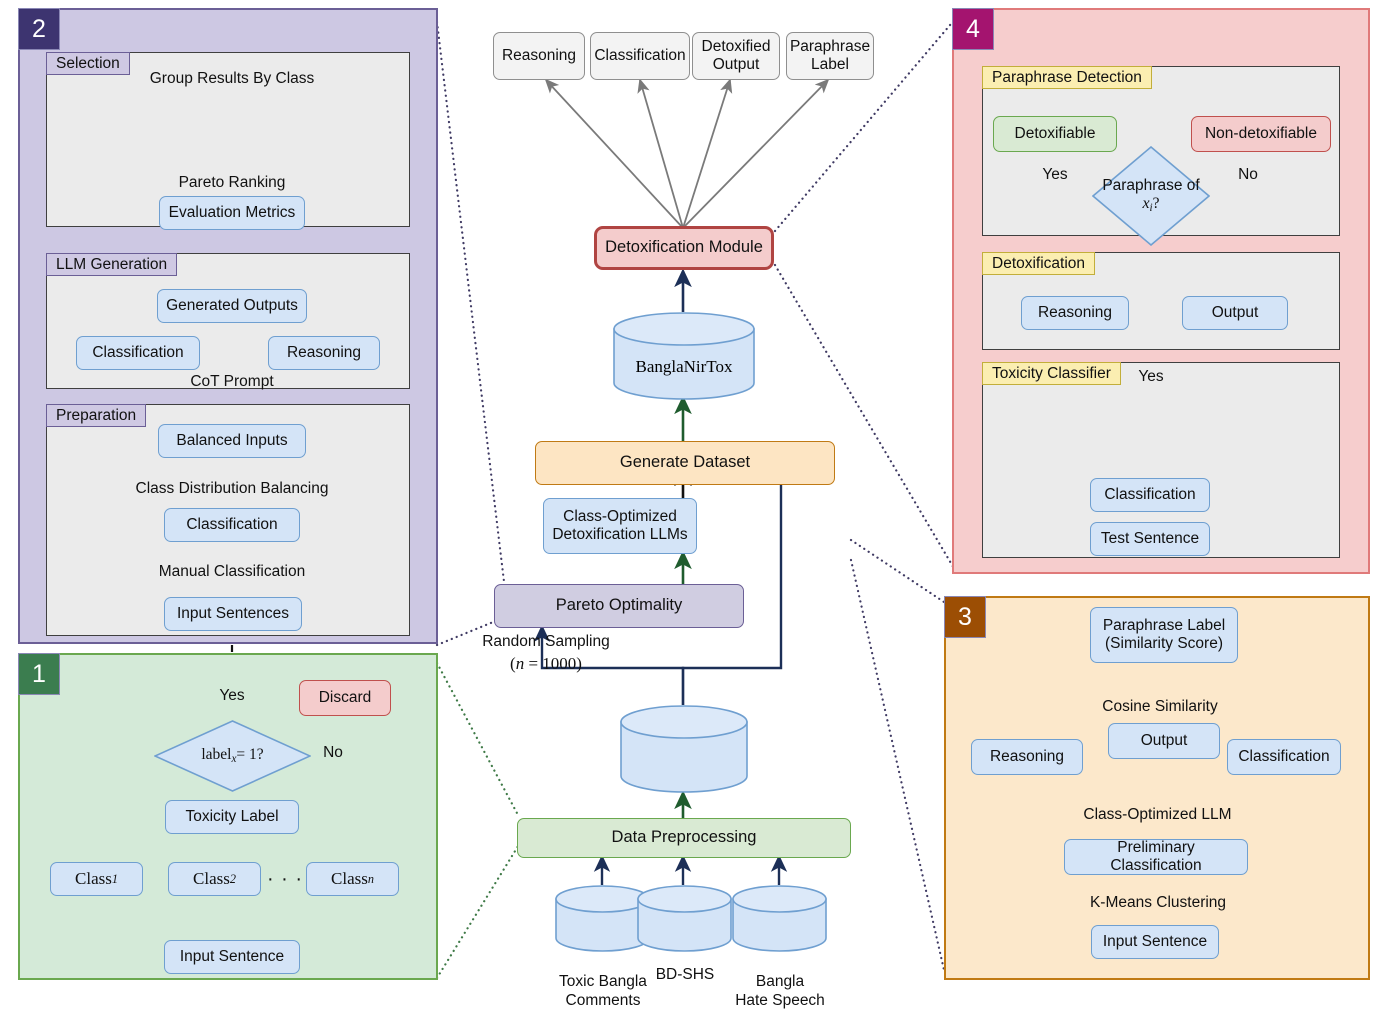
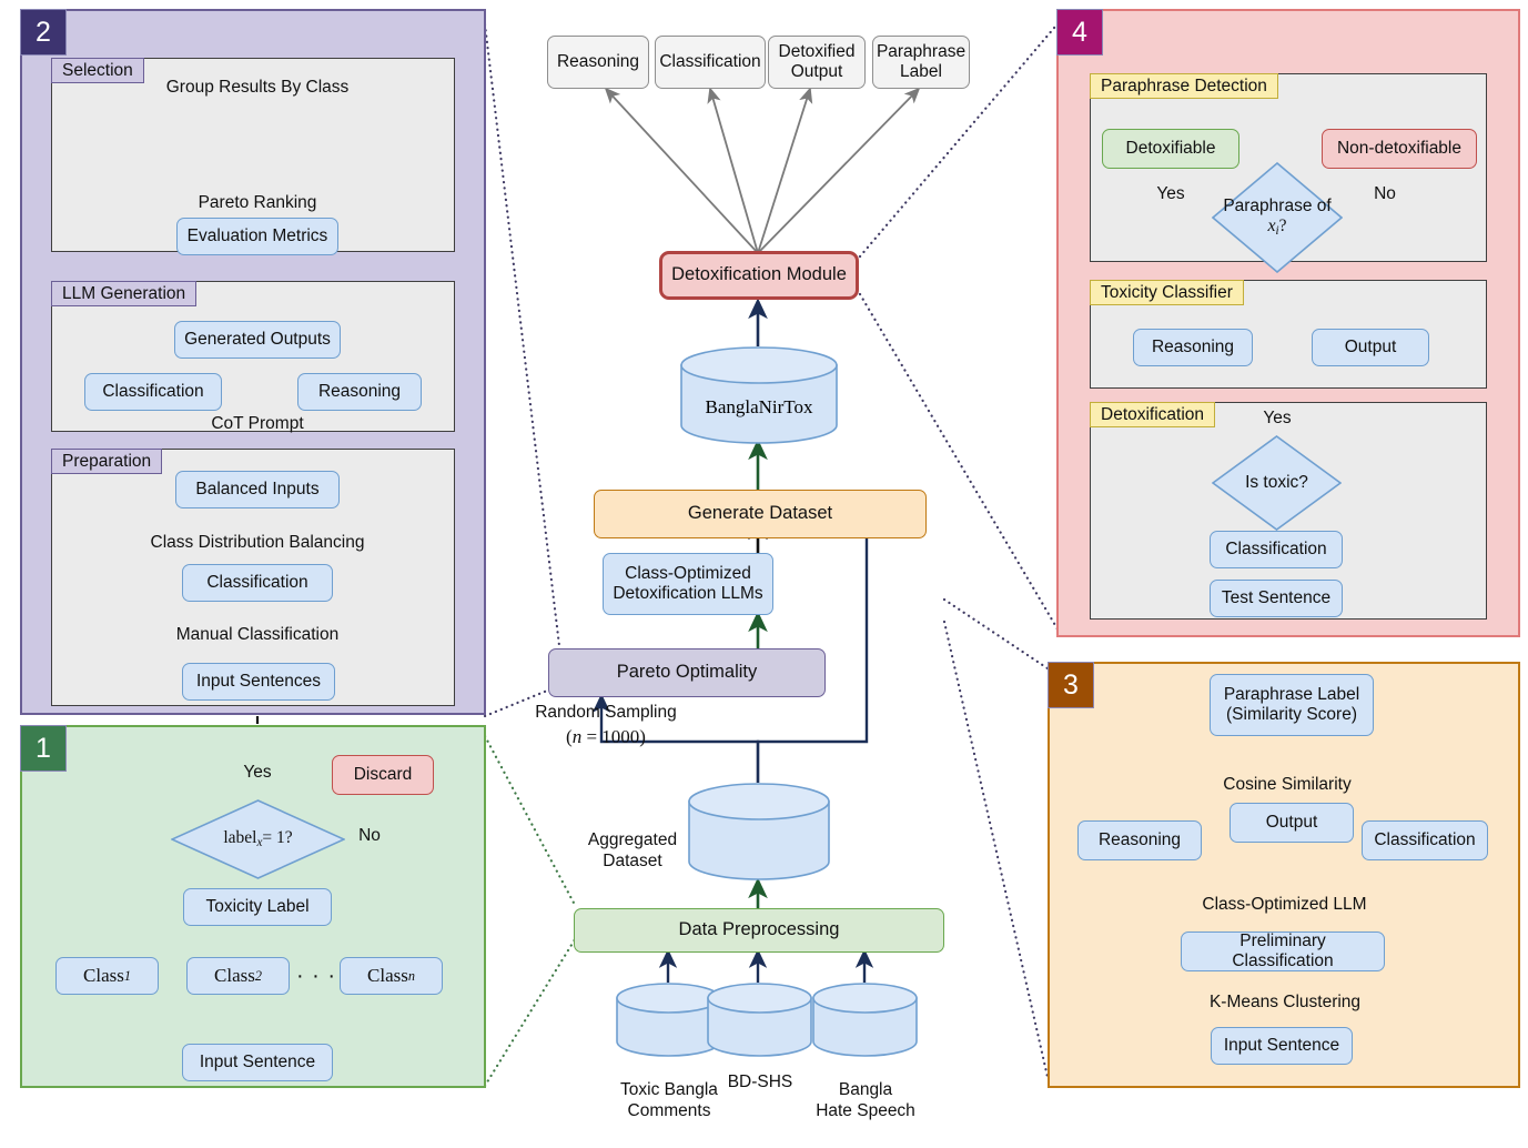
  2
  Selection
  Group Results By Class
  Pareto Ranking
  Evaluation Metrics
  LLM Generation
  Generated Outputs
  Classification
  Reasoning
  CoT Prompt
  Preparation
  Balanced Inputs
  Class Distribution Balancing
  Classification
  Manual Classification
  Input Sentences
  1
  Yes
  Discard
  labelx= 1?
  No
  Toxicity Label
  Class
  1
  Class
  2
  · · ·
  Class
  n
  Input Sentence
  Reasoning
  Classification
  Detoxified
  Output
  Paraphrase
  Label
  Detoxification Module
  BanglaNirTox
  Generate Dataset
  Class-Optimized
  Detoxification LLMs
  Pareto Optimality
  Random Sampling
  (n = 1000)
+ Aggregated
+ Dataset
  Data Preprocessing
  Toxic Bangla
  Comments
  BD-SHS
  Bangla
  Hate Speech
  4
  Paraphrase Detection
  Detoxifiable
  Non-detoxifiable
  Yes
  No
  Paraphrase of
  xi?
- Detoxification
+ Toxicity Classifier
  Reasoning
  Output
- Toxicity Classifier
+ Detoxification
  Yes
+ Is toxic?
  Classification
  Test Sentence
  3
  Paraphrase Label
  (Similarity Score)
  Cosine Similarity
  Output
  Reasoning
  Classification
  Class-Optimized LLM
  Preliminary Classification
  K-Means Clustering
  Input Sentence
